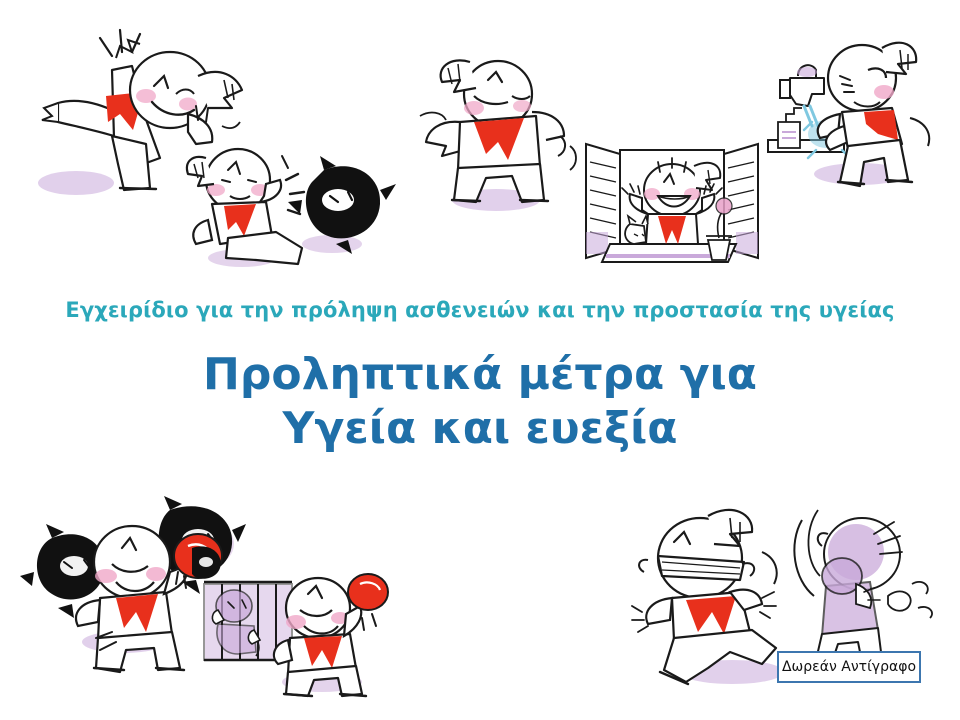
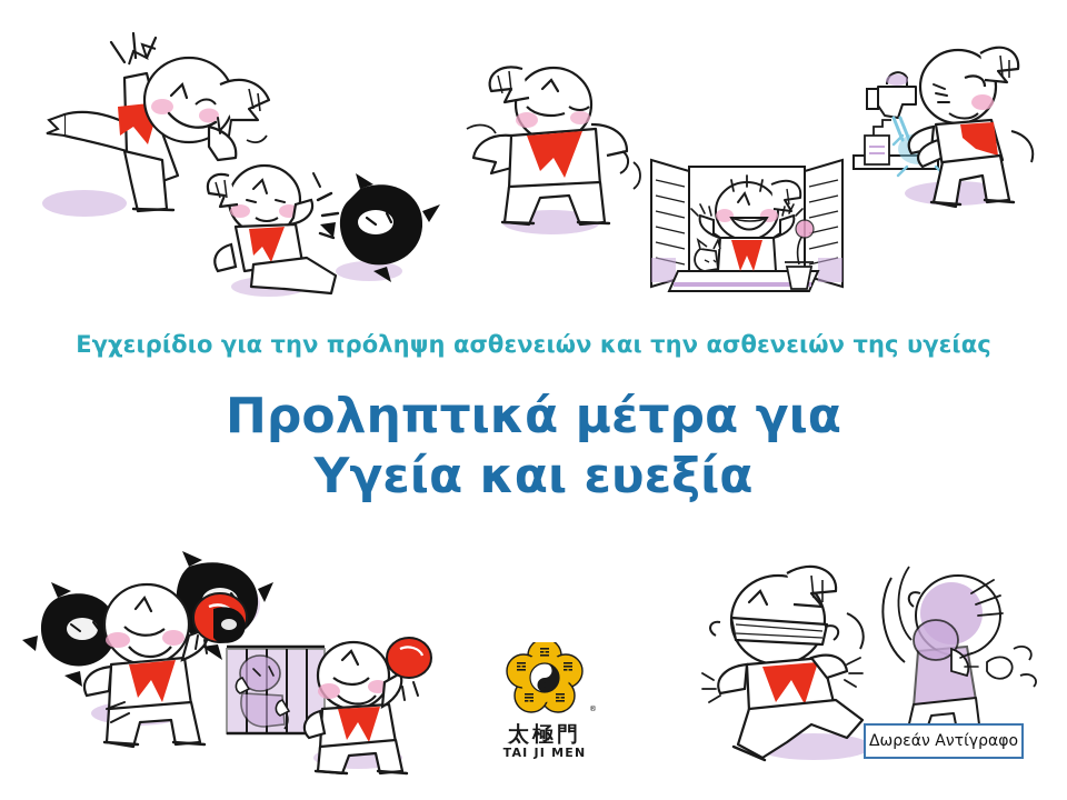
- Εγχειρίδιο για την πρόληψη ασθενειών και την προστασία της υγείας
+ Εγχειρίδιο για την πρόληψη ασθενειών και την ασθενειών της υγείας
  Προληπτικά μέτρα για
  Υγεία και ευεξία
+ ®
+ 太極門
+ TAI JI MEN
  Δωρεάν Αντίγραφο
